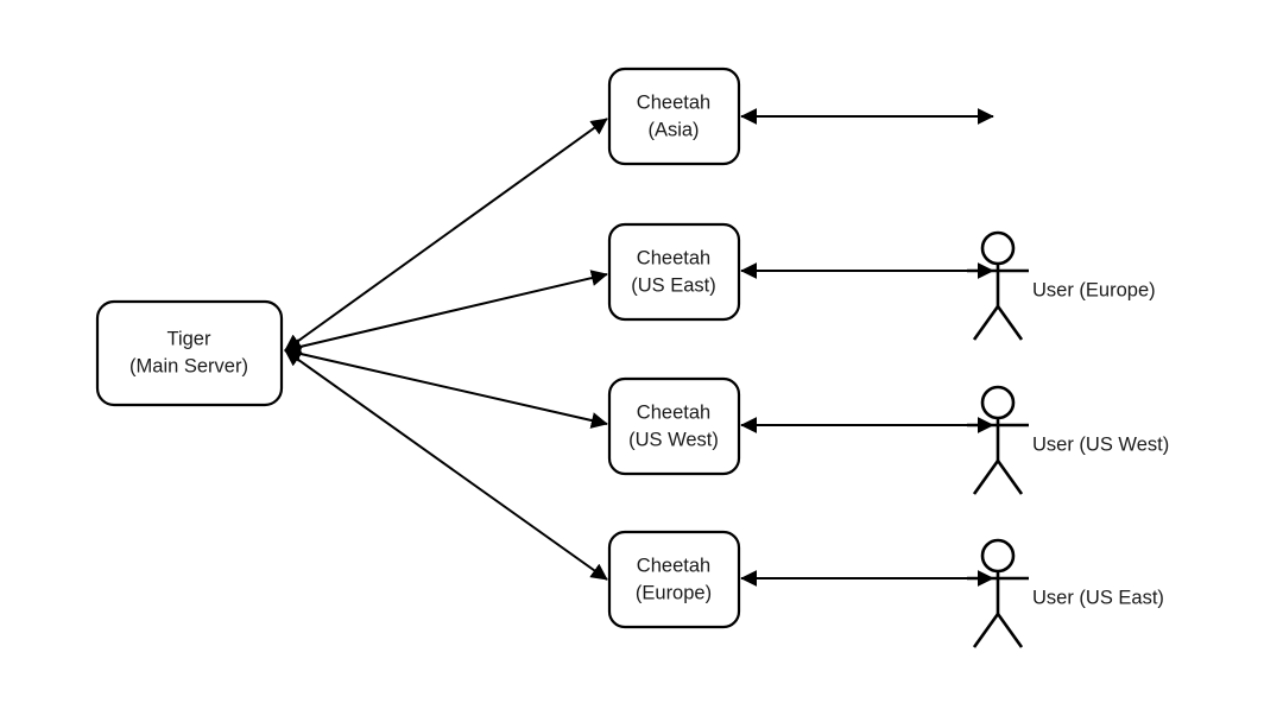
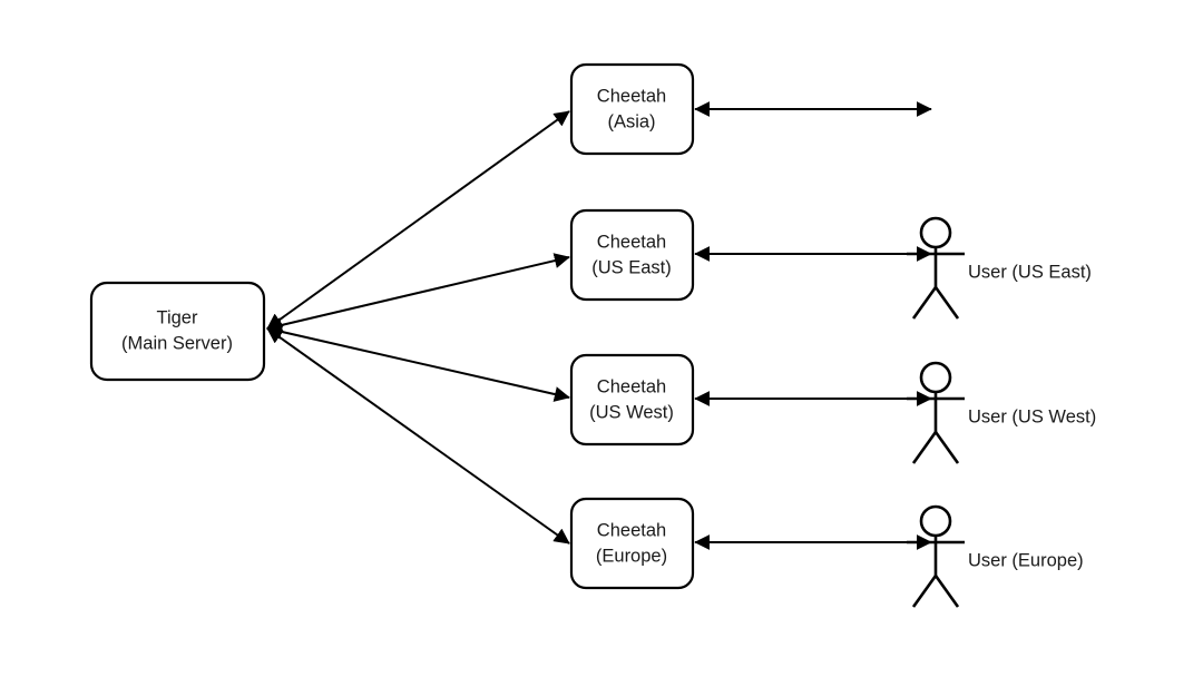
  Tiger
  (Main Server)
  Cheetah
  (Asia)
  Cheetah
  (US East)
  Cheetah
  (US West)
  Cheetah
  (Europe)
- User (Europe)
+ User (US East)
  User (US West)
- User (US East)
+ User (Europe)
